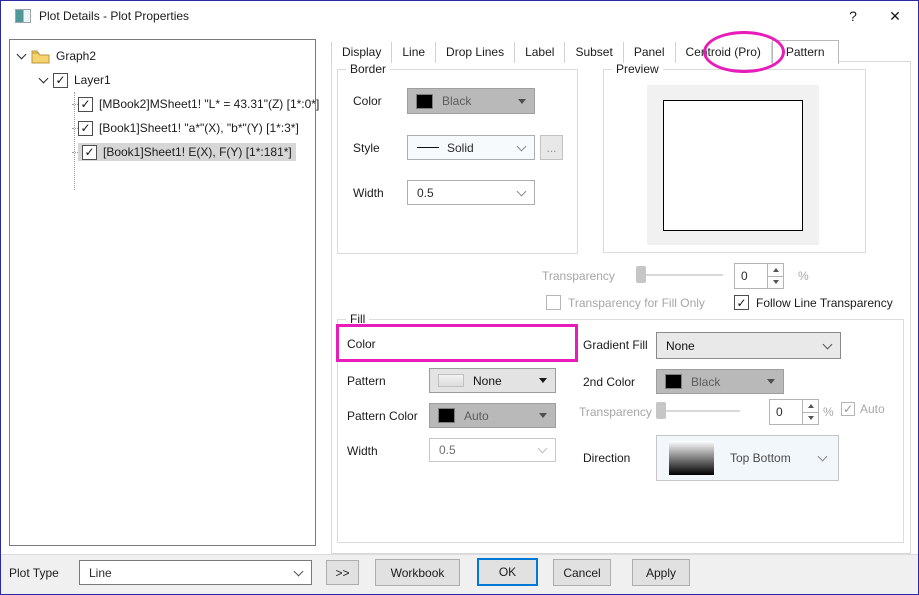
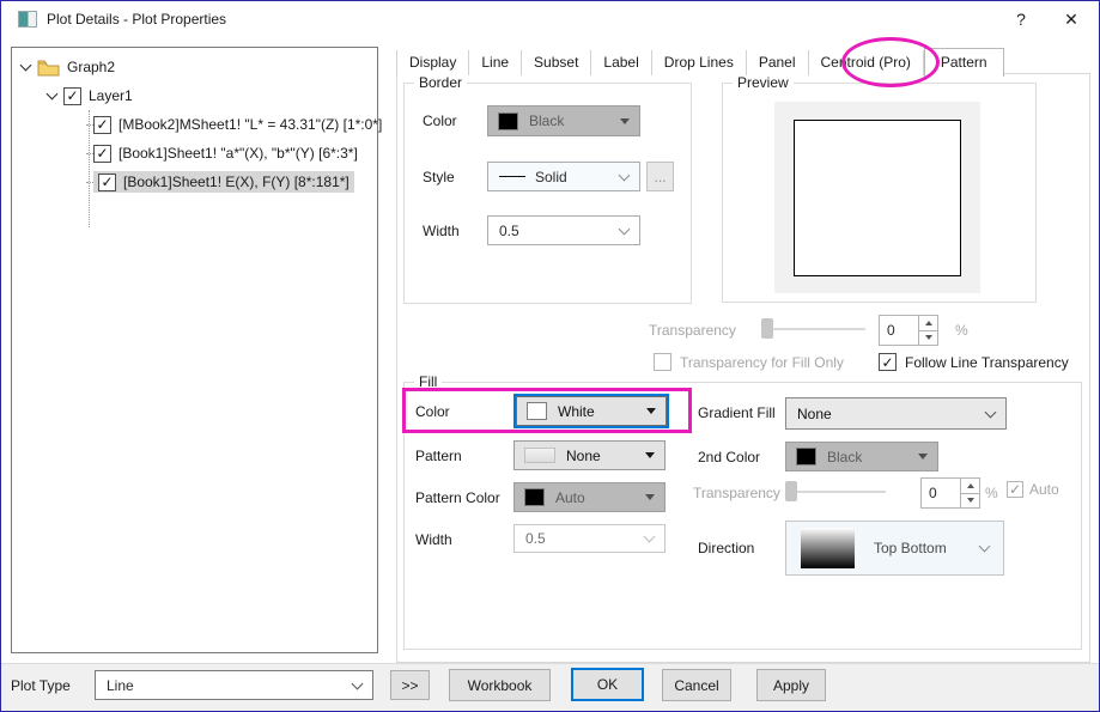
  Plot Details - Plot Properties
  ?
  ✕
  Graph2
  ✓
  Layer1
  ✓
  [MBook2]MSheet1! "L* = 43.31"(Z) [1*:0*]
  ✓
- [Book1]Sheet1! "a*"(X), "b*"(Y) [1*:3*]
+ [Book1]Sheet1! "a*"(X), "b*"(Y) [6*:3*]
  ✓
- [Book1]Sheet1! E(X), F(Y) [1*:181*]
+ [Book1]Sheet1! E(X), F(Y) [8*:181*]
  Display
  Line
- Drop Lines
+ Subset
  Label
- Subset
+ Drop Lines
  Panel
  Centroid (Pro)
  Pattern
  Border
  Color
  Black
  Style
  Solid
  ...
  Width
  0.5
  Preview
  Transparency
  0
  %
  Transparency for Fill Only
  ✓
  Follow Line Transparency
  Fill
  Color
+ White
  Pattern
  None
  Pattern Color
  Auto
  Width
  0.5
  Gradient Fill
  None
  2nd Color
  Black
  Transparency
  0
  %
  ✓
  Auto
  Direction
  Top Bottom
  Plot Type
  Line
  >>
  Workbook
  OK
  Cancel
  Apply
